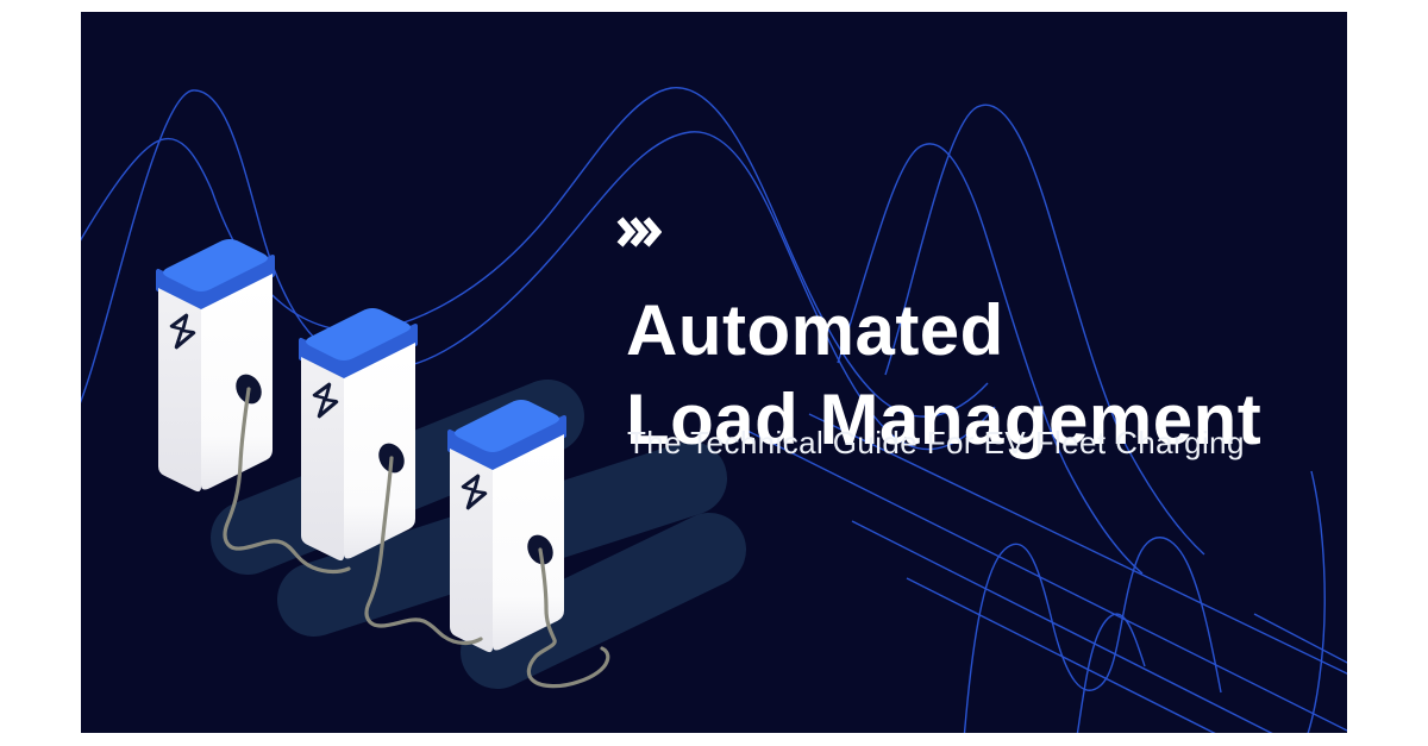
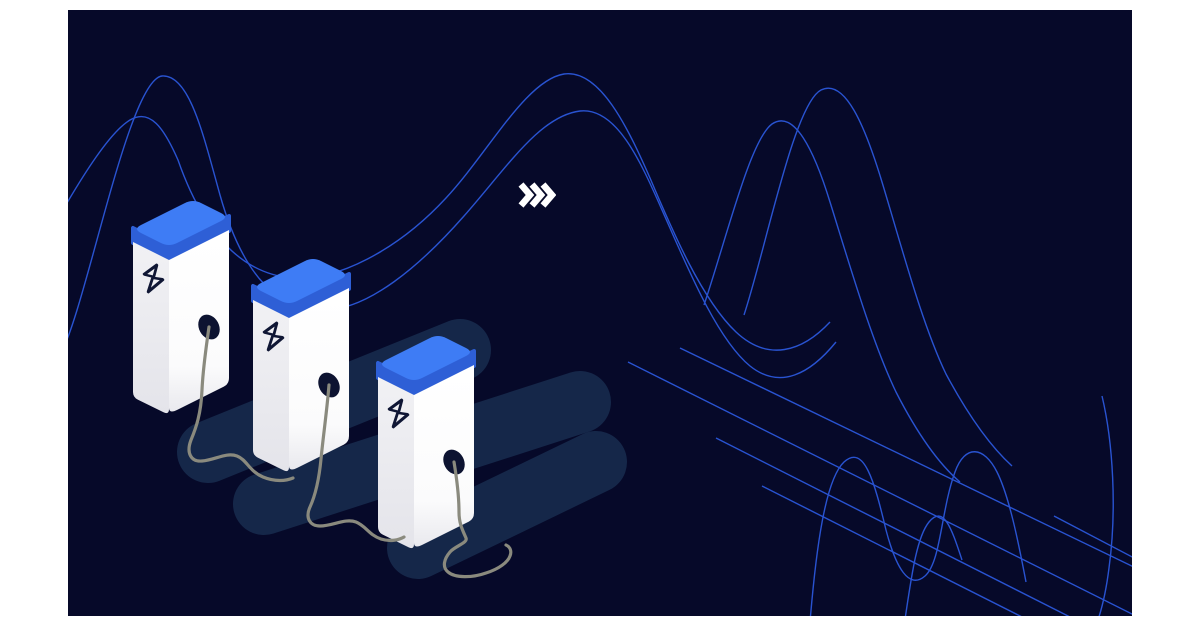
- Automated
- Load Management
- The Technical Guide For EV Fleet Charging
